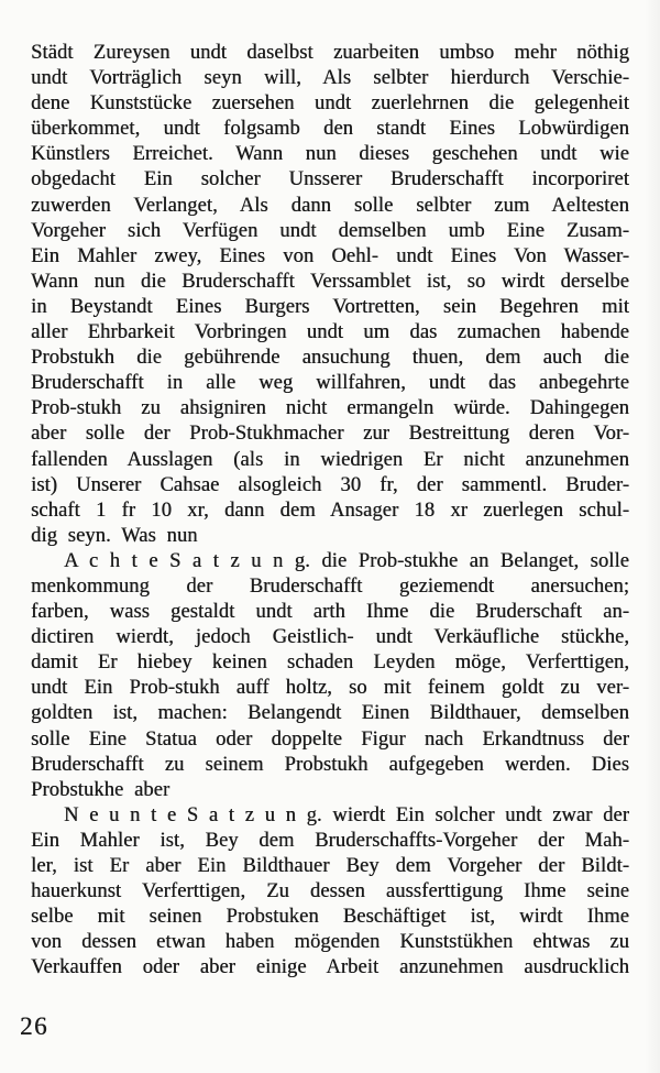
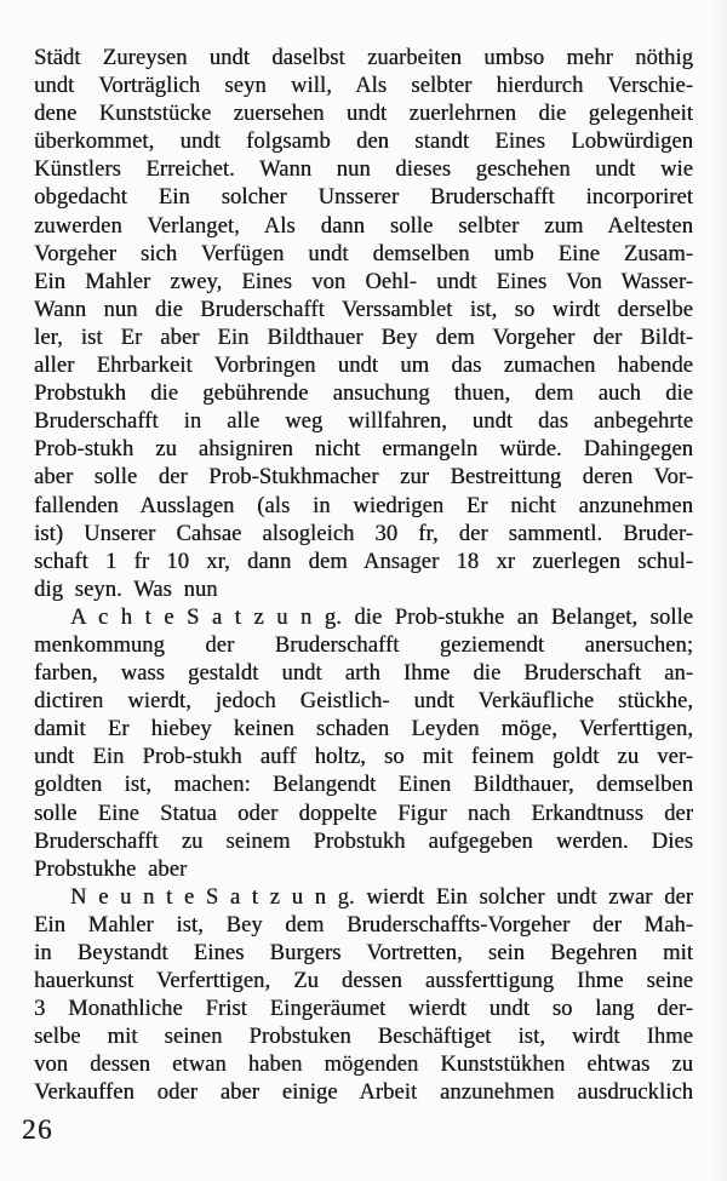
  Städt Zureysen undt daselbst zuarbeiten umbso mehr nöthig
  undt Vorträglich seyn will, Als selbter hierdurch Verschie-
  dene Kunststücke zuersehen undt zuerlehrnen die gelegenheit
  überkommet, undt folgsamb den standt Eines Lobwürdigen
  Künstlers Erreichet. Wann nun dieses geschehen undt wie
  obgedacht Ein solcher Unsserer Bruderschafft incorporiret
  zuwerden Verlanget, Als dann solle selbter zum Aeltesten
  Vorgeher sich Verfügen undt demselben umb Eine Zusam-
  Ein Mahler zwey, Eines von Oehl- undt Eines Von Wasser-
  Wann nun die Bruderschafft Verssamblet ist, so wirdt derselbe
- in Beystandt Eines Burgers Vortretten, sein Begehren mit
+ ler, ist Er aber Ein Bildthauer Bey dem Vorgeher der Bildt-
  aller Ehrbarkeit Vorbringen undt um das zumachen habende
  Probstukh die gebührende ansuchung thuen, dem auch die
  Bruderschafft in alle weg willfahren, undt das anbegehrte
  Prob-stukh zu ahsigniren nicht ermangeln würde. Dahingegen
  aber solle der Prob-Stukhmacher zur Bestreittung deren Vor-
  fallenden Ausslagen (als in wiedrigen Er nicht anzunehmen
  ist) Unserer Cahsae alsogleich 30 fr, der sammentl. Bruder-
  schaft 1 fr 10 xr, dann dem Ansager 18 xr zuerlegen schul-
  dig seyn. Was nun
  A c h t e S a t z u n g. die Prob-stukhe an Belanget, solle
  menkommung der Bruderschafft geziemendt anersuchen;
  farben, wass gestaldt undt arth Ihme die Bruderschaft an-
  dictiren wierdt, jedoch Geistlich- undt Verkäufliche stückhe,
  damit Er hiebey keinen schaden Leyden möge, Verferttigen,
  undt Ein Prob-stukh auff holtz, so mit feinem goldt zu ver-
  goldten ist, machen: Belangendt Einen Bildthauer, demselben
  solle Eine Statua oder doppelte Figur nach Erkandtnuss der
  Bruderschafft zu seinem Probstukh aufgegeben werden. Dies
  Probstukhe aber
  N e u n t e S a t z u n g. wierdt Ein solcher undt zwar der
  Ein Mahler ist, Bey dem Bruderschaffts-Vorgeher der Mah-
- ler, ist Er aber Ein Bildthauer Bey dem Vorgeher der Bildt-
+ in Beystandt Eines Burgers Vortretten, sein Begehren mit
  hauerkunst Verferttigen, Zu dessen aussferttigung Ihme seine
+ 3 Monathliche Frist Eingeräumet wierdt undt so lang der-
  selbe mit seinen Probstuken Beschäftiget ist, wirdt Ihme
  von dessen etwan haben mögenden Kunststükhen ehtwas zu
  Verkauffen oder aber einige Arbeit anzunehmen ausdrucklich
  26
